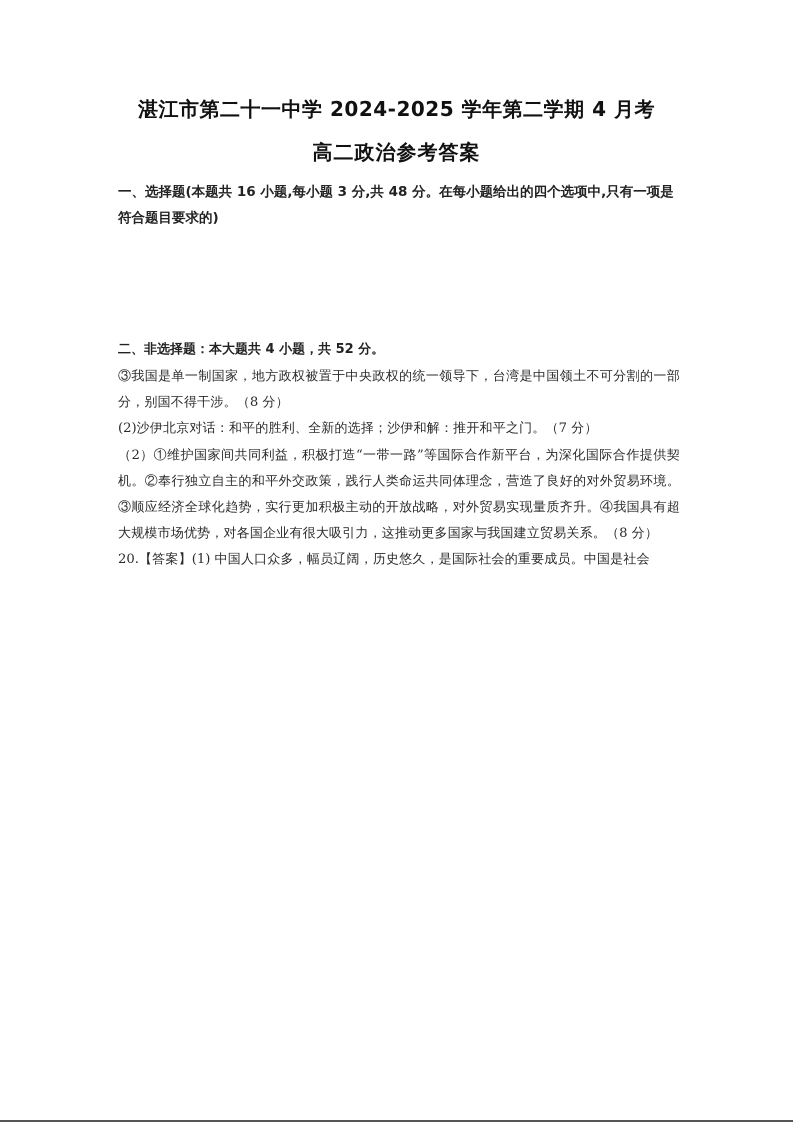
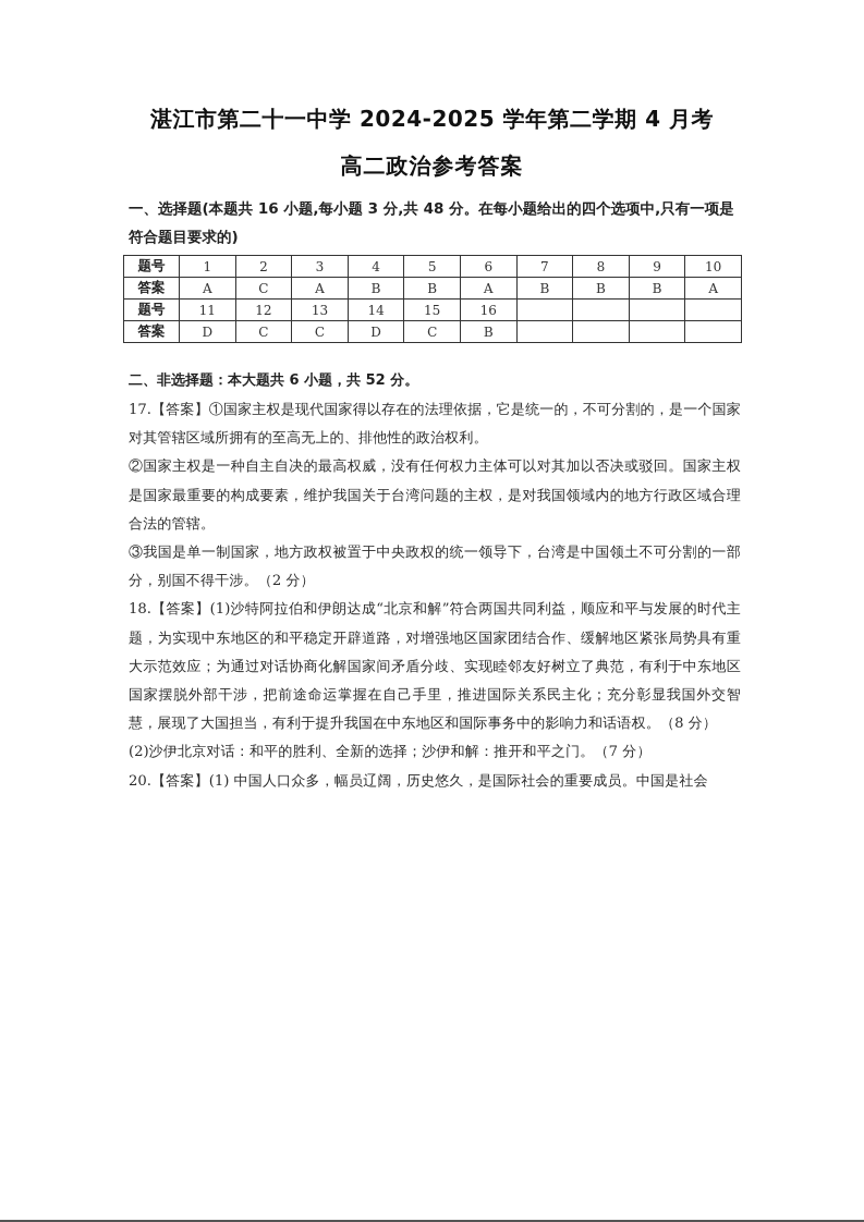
  湛江市第二十一中学 2024-2025 学年第二学期 4 月考
  高二政治参考答案
  一、选择题(本题共 16 小题,每小题 3 分,共 48 分。在每小题给出的四个选项中,只有一项是符合题目要求的)
+ 题号	1	2	3	4	5	6	7	8	9	10
+ 答案	A	C	A	B	B	A	B	B	B	A
+ 题号	11	12	13	14	15	16
+ 答案	D	C	C	D	C	B
- 二、非选择题：本大题共 4 小题，共 52 分。
+ 二、非选择题：本大题共 6 小题，共 52 分。
+ 17.【答案】①国家主权是现代国家得以存在的法理依据，它是统一的，不可分割的，是一个国家对其管辖区域所拥有的至高无上的、排他性的政治权利。
+ ②国家主权是一种自主自决的最高权威，没有任何权力主体可以对其加以否决或驳回。国家主权是国家最重要的构成要素，维护我国关于台湾问题的主权，是对我国领域内的地方行政区域合理合法的管辖。
- ③我国是单一制国家，地方政权被置于中央政权的统一领导下，台湾是中国领土不可分割的一部分，别国不得干涉。（8 分）
+ ③我国是单一制国家，地方政权被置于中央政权的统一领导下，台湾是中国领土不可分割的一部分，别国不得干涉。（2 分）
+ 18.【答案】(1)沙特阿拉伯和伊朗达成“北京和解”符合两国共同利益，顺应和平与发展的时代主题，为实现中东地区的和平稳定开辟道路，对增强地区国家团结合作、缓解地区紧张局势具有重大示范效应；为通过对话协商化解国家间矛盾分歧、实现睦邻友好树立了典范，有利于中东地区国家摆脱外部干涉，把前途命运掌握在自己手里，推进国际关系民主化；充分彰显我国外交智慧，展现了大国担当，有利于提升我国在中东地区和国际事务中的影响力和话语权。（8 分）
  (2)沙伊北京对话：和平的胜利、全新的选择；沙伊和解：推开和平之门。（7 分）
- （2）①维护国家间共同利益，积极打造“一带一路”等国际合作新平台，为深化国际合作提供契机。②奉行独立自主的和平外交政策，践行人类命运共同体理念，营造了良好的对外贸易环境。③顺应经济全球化趋势，实行更加积极主动的开放战略，对外贸易实现量质齐升。④我国具有超大规模市场优势，对各国企业有很大吸引力，这推动更多国家与我国建立贸易关系。（8 分）
  20.【答案】(1) 中国人口众多，幅员辽阔，历史悠久，是国际社会的重要成员。中国是社会
